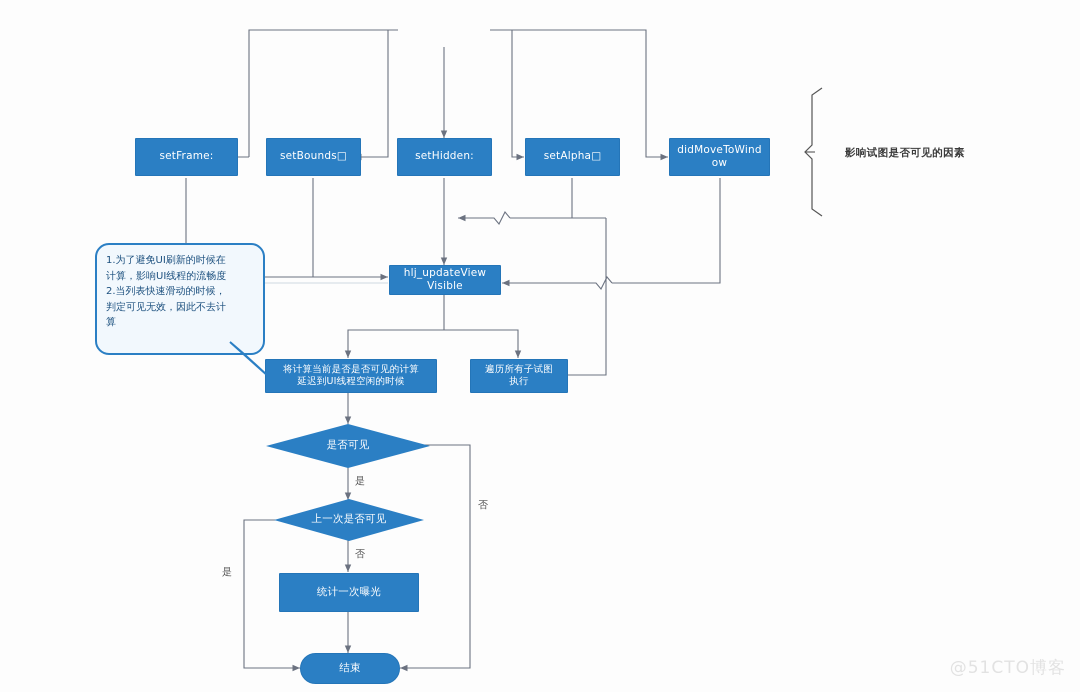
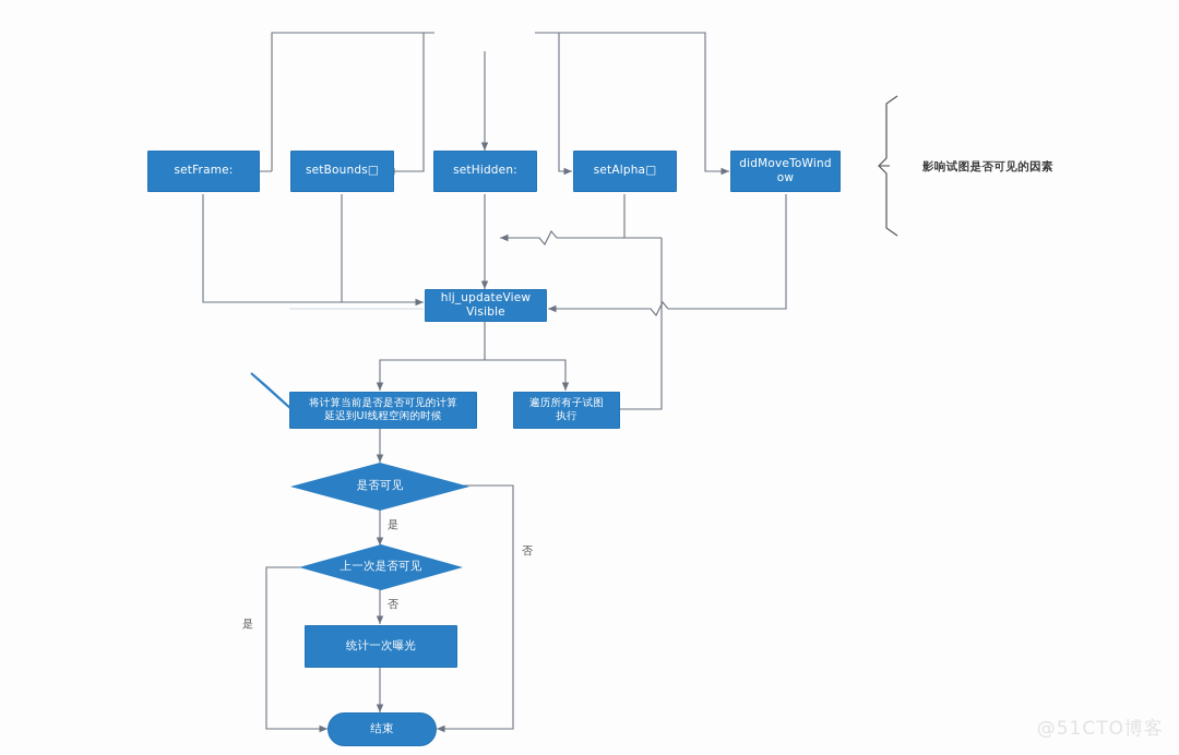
  setFrame:
  setBounds□
  setHidden:
  setAlpha□
  didMoveToWind
  ow
  hlj_updateView
  Visible
  将计算当前是否是否可见的计算
  延迟到UI线程空闲的时候
  遍历所有子试图
  执行
  是否可见
  上一次是否可见
  统计一次曝光
  结束
- 1.为了避免UI刷新的时候在
- 计算，影响UI线程的流畅度
- 2.当列表快速滑动的时候，
- 判定可见无效，因此不去计
- 算
  是
  否
  否
  是
  影响试图是否可见的因素
  @51CTO博客
